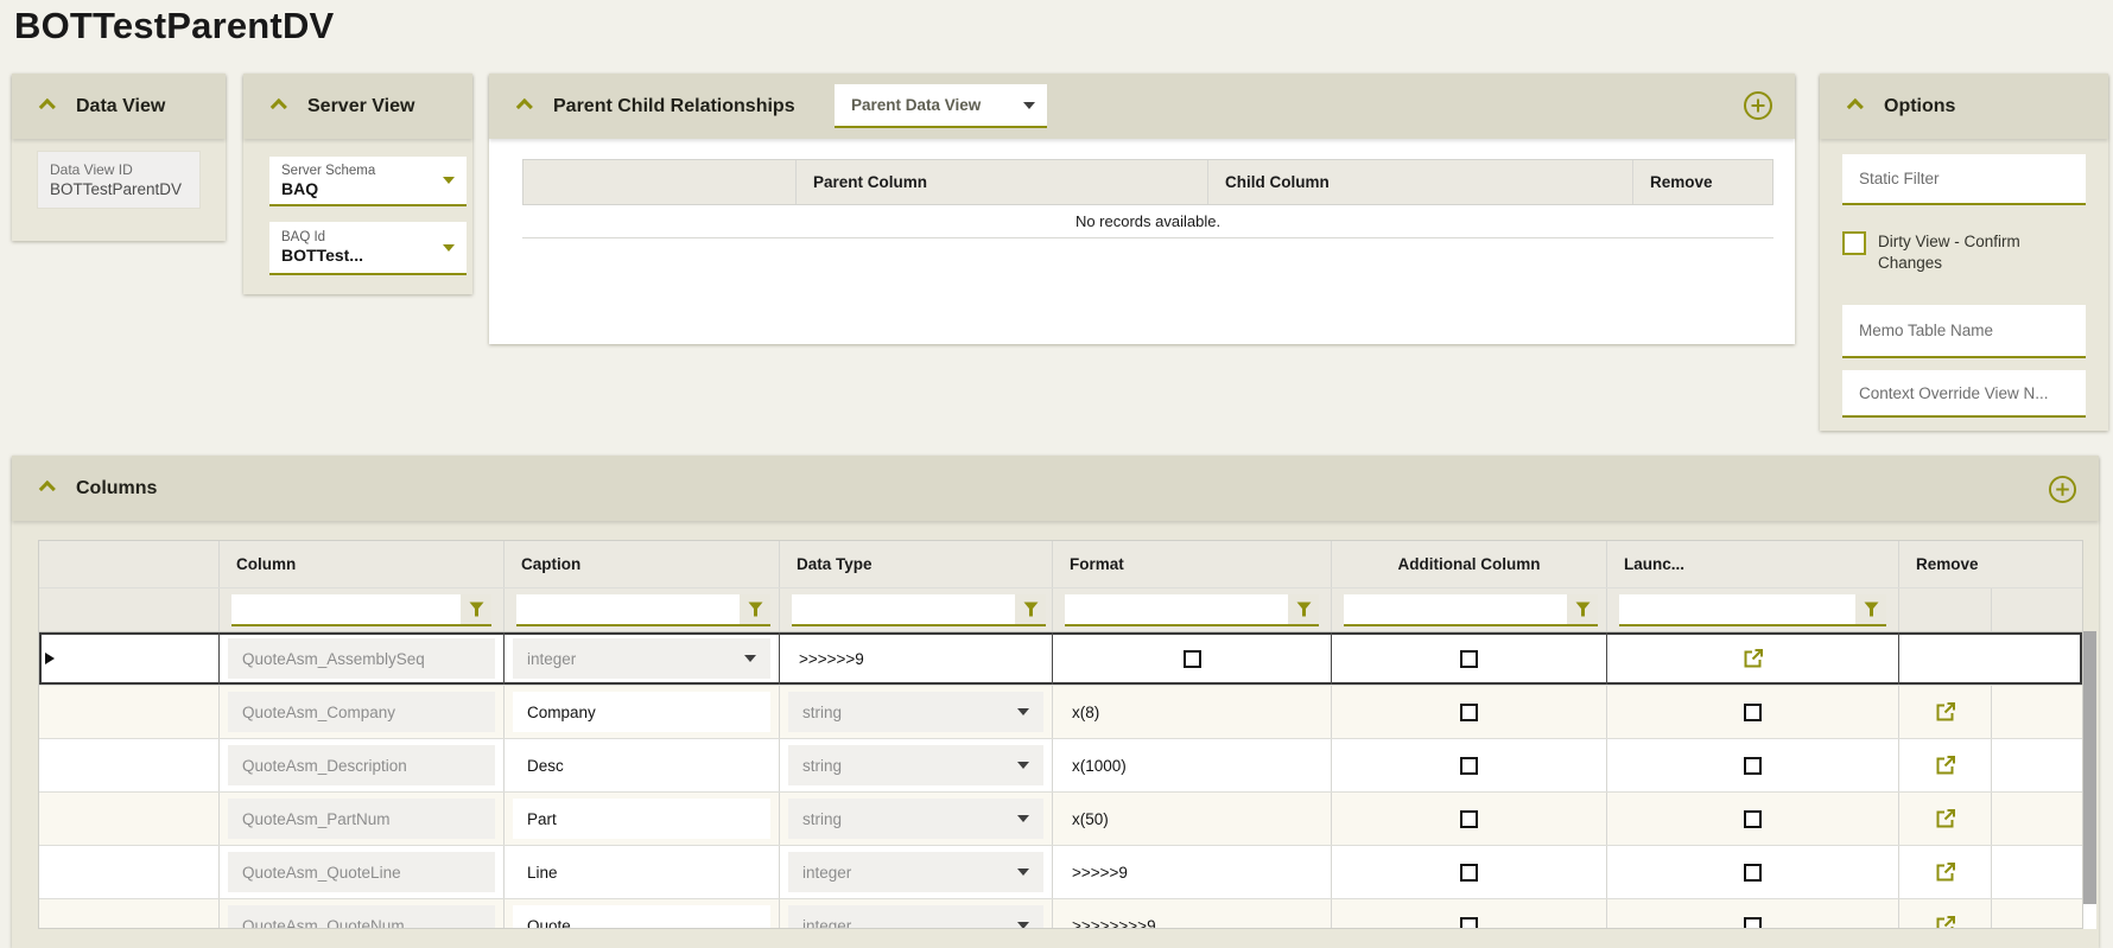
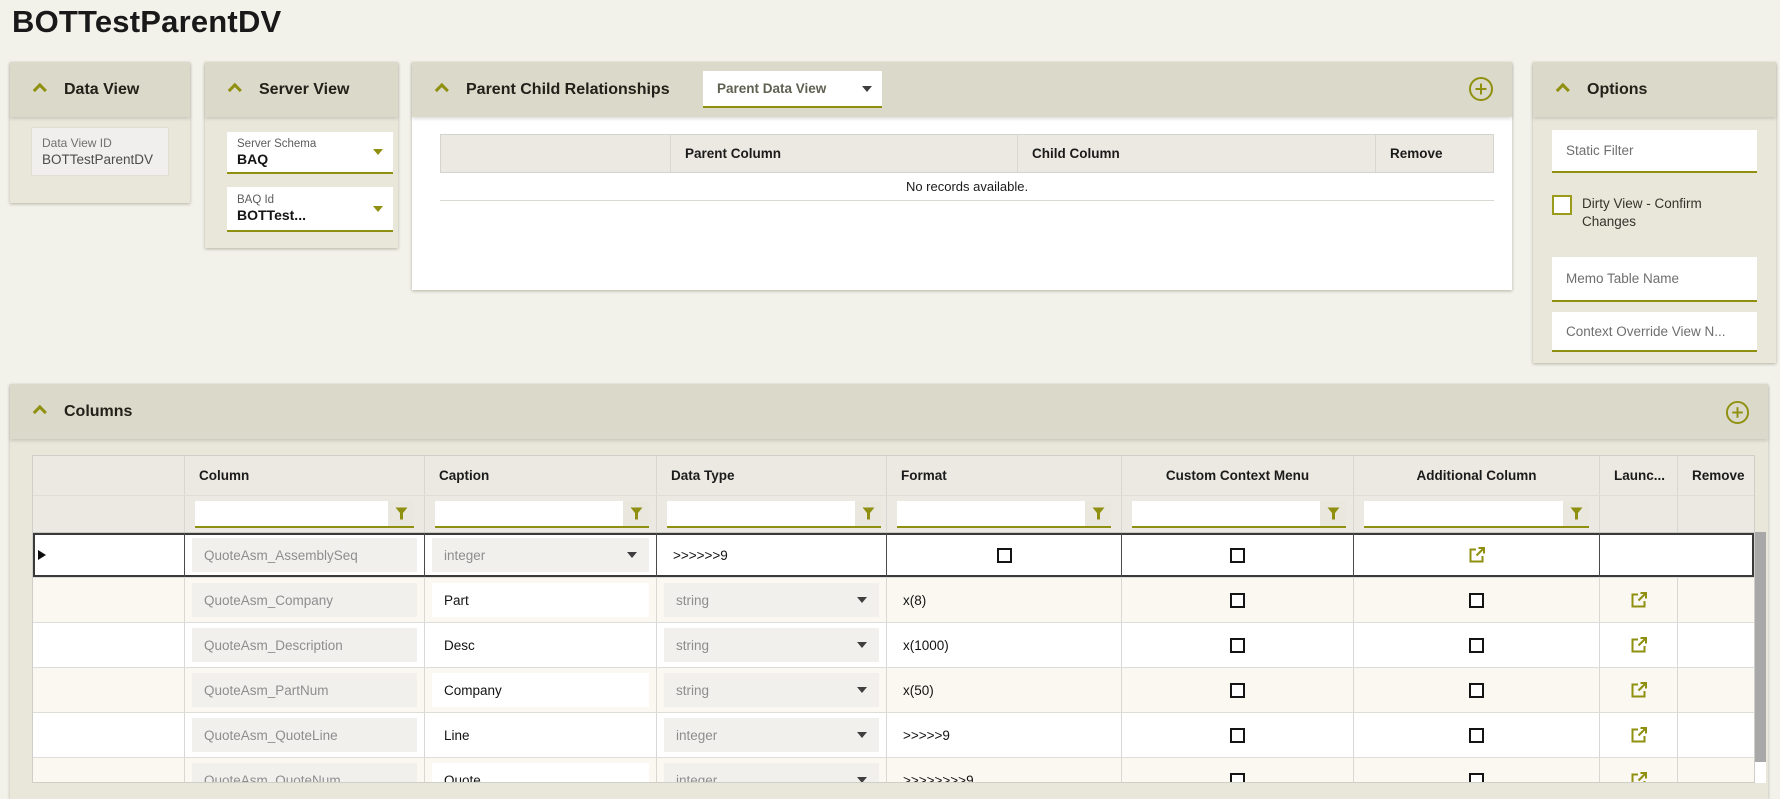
  BOTTestParentDV
  Data View
  Data View ID
  BOTTestParentDV
  Server View
  Server Schema
  BAQ
  BAQ Id
  BOTTest...
  Parent Child Relationships
  Parent Data View
  Parent Column
  Child Column
  Remove
  No records available.
  Options
  Static Filter
  Dirty View - Confirm Changes
  Memo Table Name
  Context Override View N...
  Columns
  Column
  Caption
  Data Type
  Format
+ Custom Context Menu
  Additional Column
  Launc...
  Remove
  QuoteAsm_AssemblySeq
  integer
  >>>>>>9
  QuoteAsm_Company
- Company
+ Part
  string
  x(8)
  QuoteAsm_Description
  Desc
  string
  x(1000)
  QuoteAsm_PartNum
- Part
+ Company
  string
  x(50)
  QuoteAsm_QuoteLine
  Line
  integer
  >>>>>9
  QuoteAsm_QuoteNum
  Quote
  integer
  >>>>>>>>9
